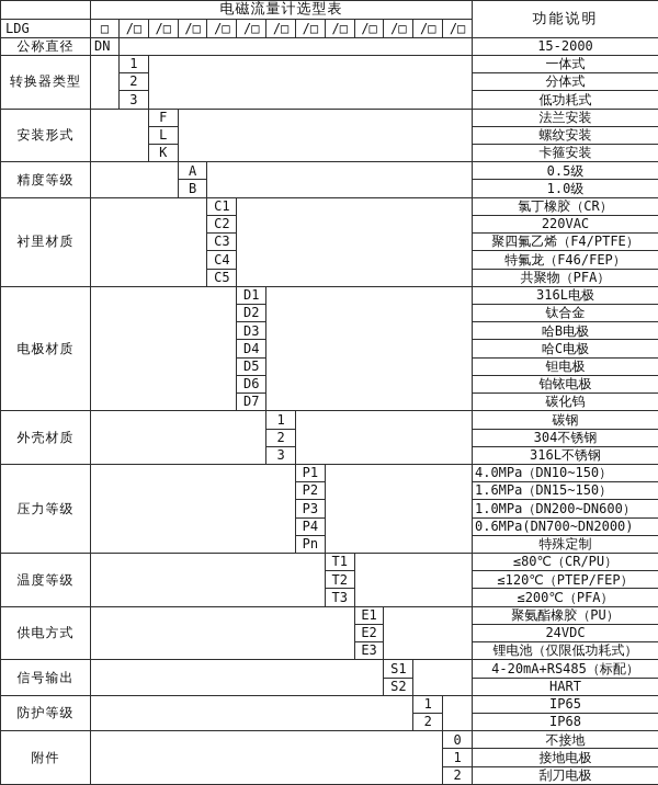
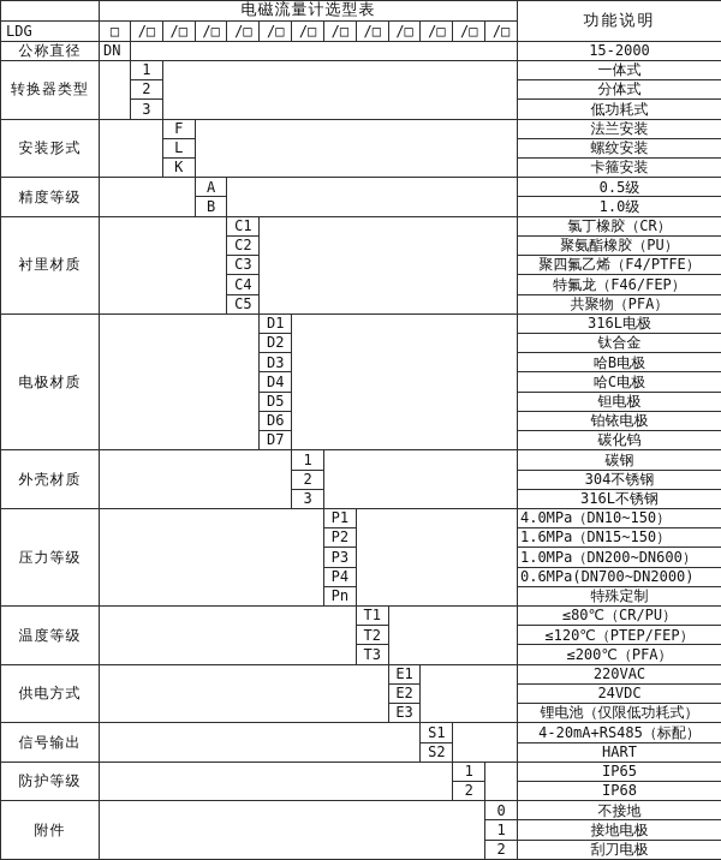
  	电磁流量计选型表	功能说明
  LDG	□	/□	/□	/□	/□	/□	/□	/□	/□	/□	/□	/□	/□
  公称直径	DN		15-2000
  转换器类型		1		一体式
  2	分体式
  3	低功耗式
  安装形式		F		法兰安装
  L	螺纹安装
  K	卡箍安装
  精度等级		A		0.5级
  B	1.0级
  衬里材质		C1		氯丁橡胶（CR）
- C2	220VAC
+ C2	聚氨酯橡胶（PU）
  C3	聚四氟乙烯（F4/PTFE）
  C4	特氟龙（F46/FEP）
  C5	共聚物（PFA）
  电极材质		D1		316L电极
  D2	钛合金
  D3	哈B电极
  D4	哈C电极
  D5	钽电极
  D6	铂铱电极
  D7	碳化钨
  外壳材质		1		碳钢
  2	304不锈钢
  3	316L不锈钢
  压力等级		P1		4.0MPa（DN10~150）
  P2	1.6MPa（DN15~150）
  P3	1.0MPa（DN200~DN600）
  P4	0.6MPa(DN700~DN2000)
  Pn	特殊定制
  温度等级		T1		≤80℃（CR/PU）
  T2	≤120℃（PTEP/FEP）
  T3	≤200℃（PFA）
- 供电方式		E1		聚氨酯橡胶（PU）
+ 供电方式		E1		220VAC
  E2	24VDC
  E3	锂电池（仅限低功耗式）
  信号输出		S1		4-20mA+RS485（标配）
  S2	HART
  防护等级		1		IP65
  2	IP68
  附件		0	不接地
  1	接地电极
  2	刮刀电极
